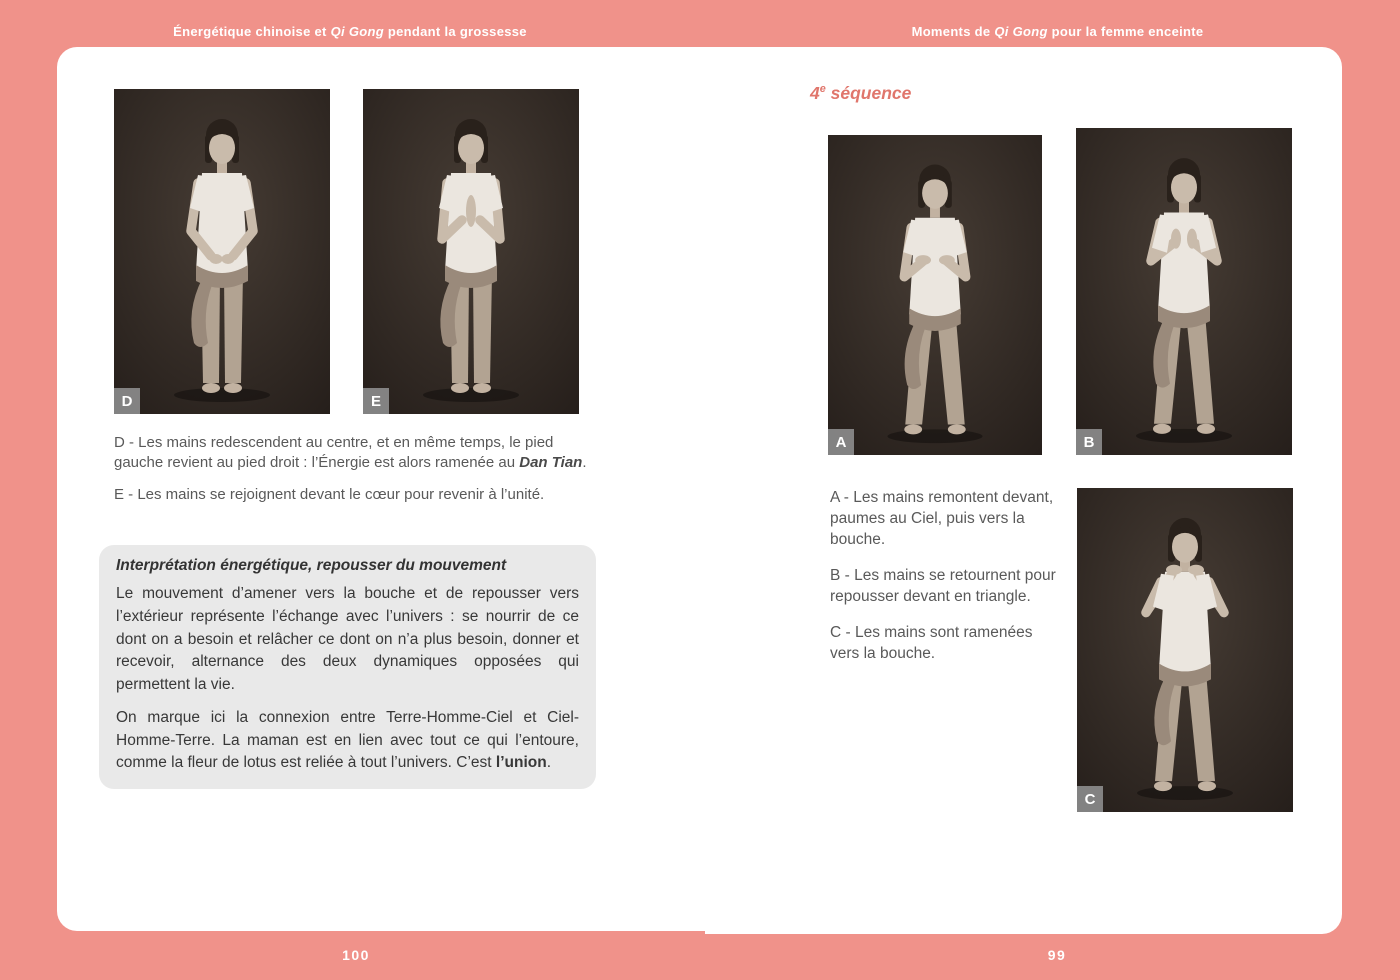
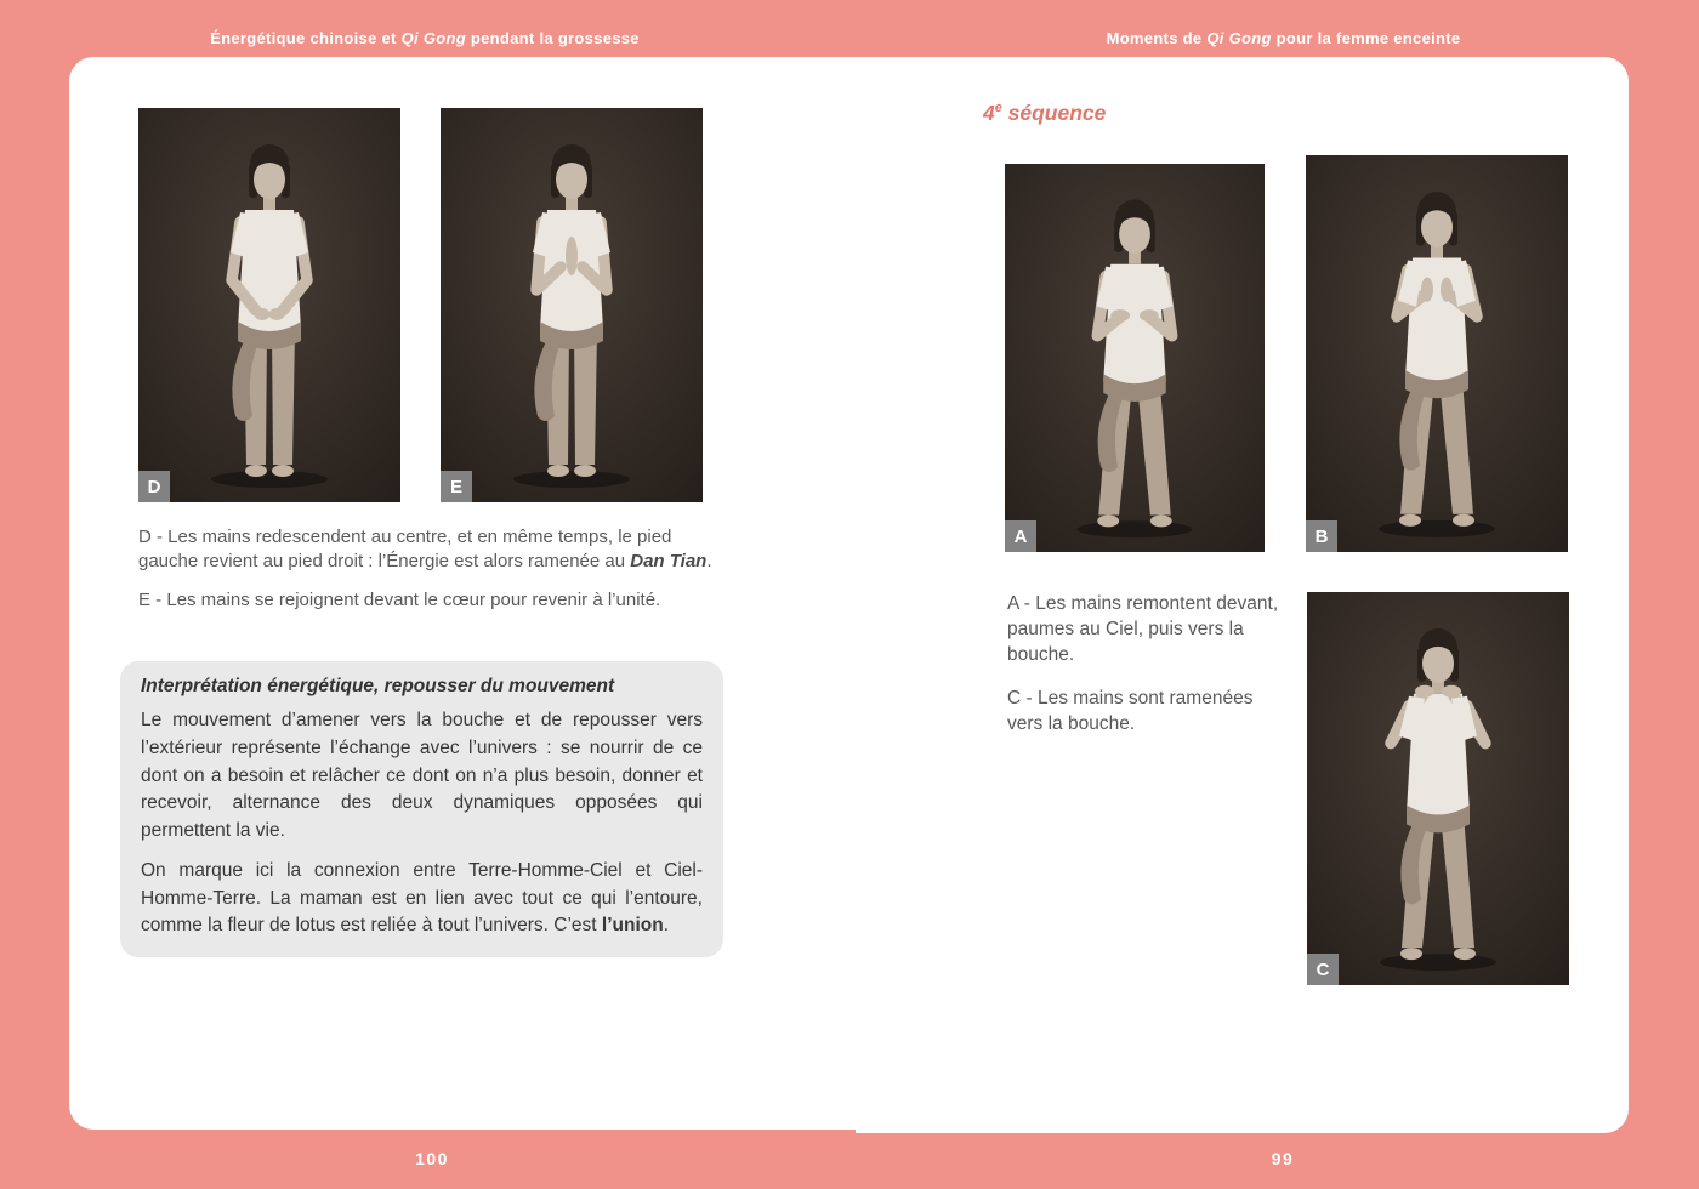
  Énergétique chinoise et Qi Gong pendant la grossesse
  Moments de Qi Gong pour la femme enceinte
  D
  E
  D - Les mains redescendent au centre, et en même temps, le pied gauche revient au pied droit : l’Énergie est alors ramenée au Dan Tian.
  E - Les mains se rejoignent devant le cœur pour revenir à l’unité.
  Interprétation énergétique, repousser du mouvement
  Le mouvement d’amener vers la bouche et de repousser vers l’extérieur représente l’échange avec l’univers : se nourrir de ce dont on a besoin et relâcher ce dont on n’a plus besoin, donner et recevoir, alternance des deux dynamiques opposées qui permettent la vie.
  On marque ici la connexion entre Terre-Homme-Ciel et Ciel-Homme-Terre. La maman est en lien avec tout ce qui l’entoure, comme la fleur de lotus est reliée à tout l’univers. C’est l’union.
  4e séquence
  A
  B
  C
  A - Les mains remontent devant, paumes au Ciel, puis vers la bouche.
- B - Les mains se retournent pour repousser devant en triangle.
  C - Les mains sont ramenées vers la bouche.
  100
  99
